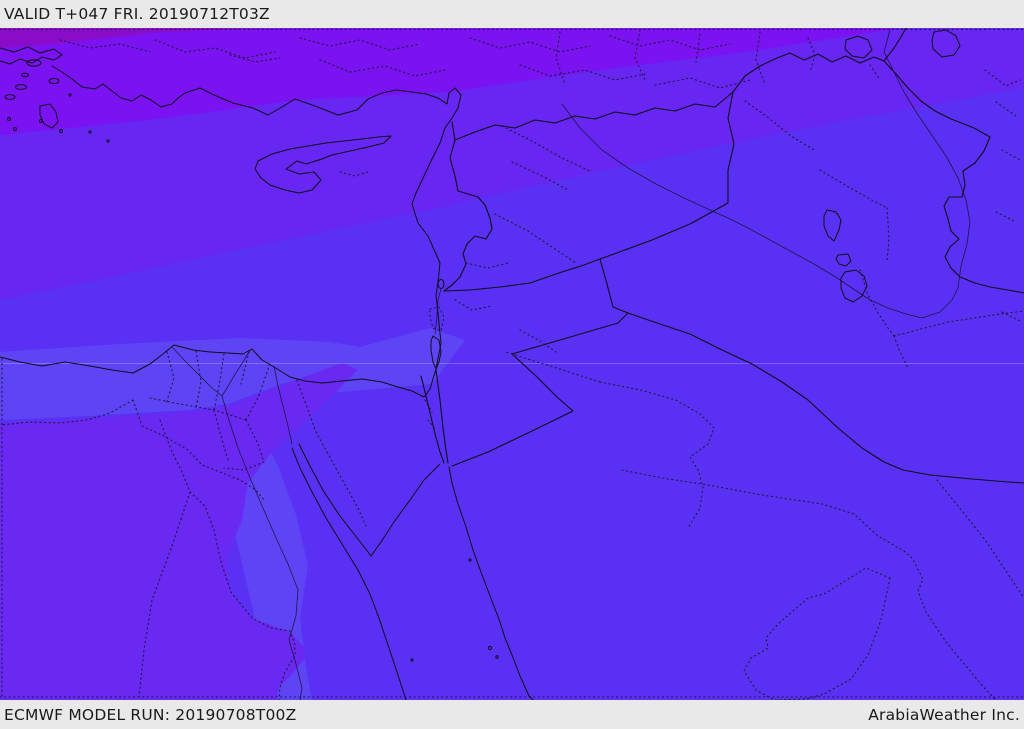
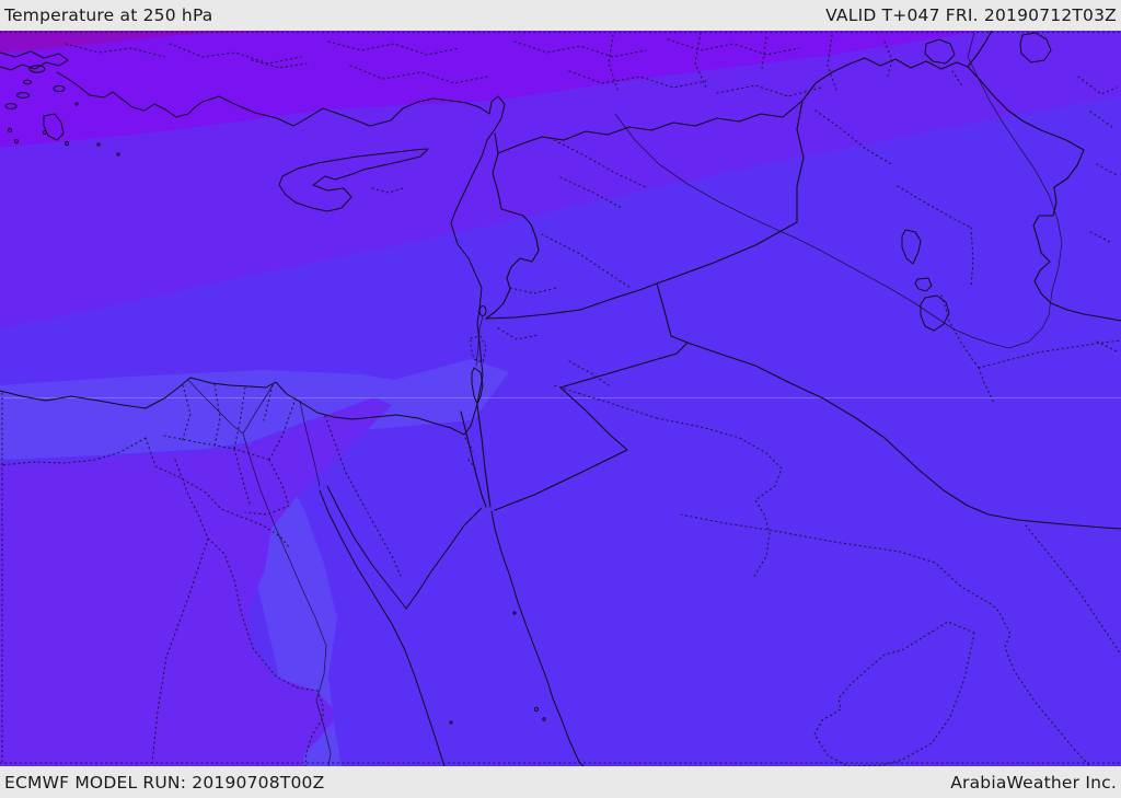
+ Temperature at 250 hPa
  VALID T+047 FRI. 20190712T03Z
  ECMWF MODEL RUN: 20190708T00Z
  ArabiaWeather Inc.
